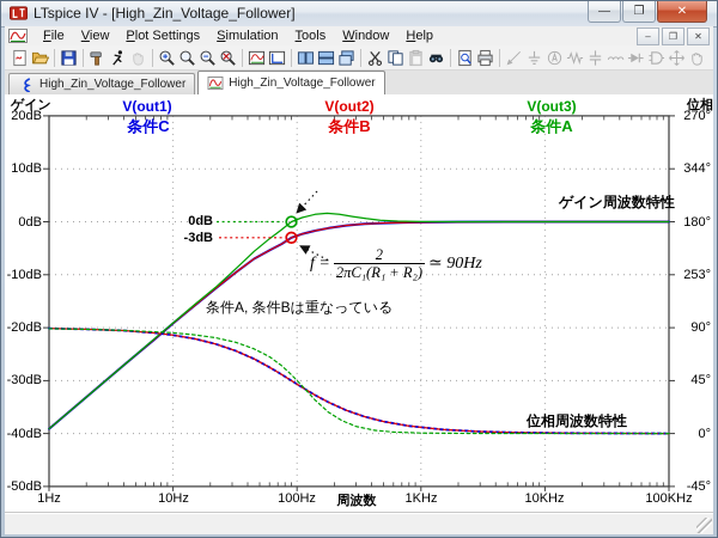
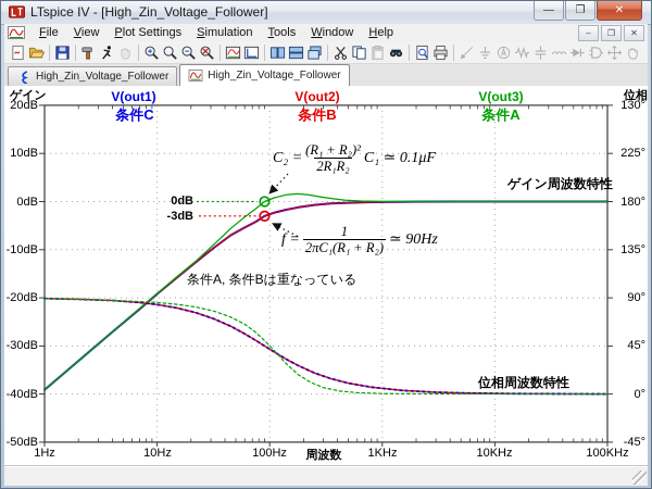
  LTspice IV - [High_Zin_Voltage_Follower]
  —
  ❐
  ✕
  File
  View
  Plot Settings
  Simulation
  Tools
  Window
  Help
  –
  ❐
  ✕
  High_Zin_Voltage_Follower
  High_Zin_Voltage_Follower
  ゲイン
  位相
  周波数
  20dB
  10dB
  0dB
  -10dB
  -20dB
  -30dB
  -40dB
  -50dB
- 270°
+ 130°
- 344°
+ 225°
  180°
- 253°
+ 135°
  90°
  45°
  0°
  -45°
  1Hz
  10Hz
  100Hz
  1KHz
  10KHz
  100KHz
  V(out1)
  V(out2)
  V(out3)
  条件C
  条件B
  条件A
  0dB
  -3dB
  条件A, 条件Bは重なっている
  ゲイン周波数特性
  位相周波数特性
+ C₂ =
+ (R₁ + R₂)²
+ 2R₁R₂
+ C₁ ≃ 0.1μF
  f =
- 2
+ 1
  2πC₁(R₁ + R₂)
  ≃ 90Hz
